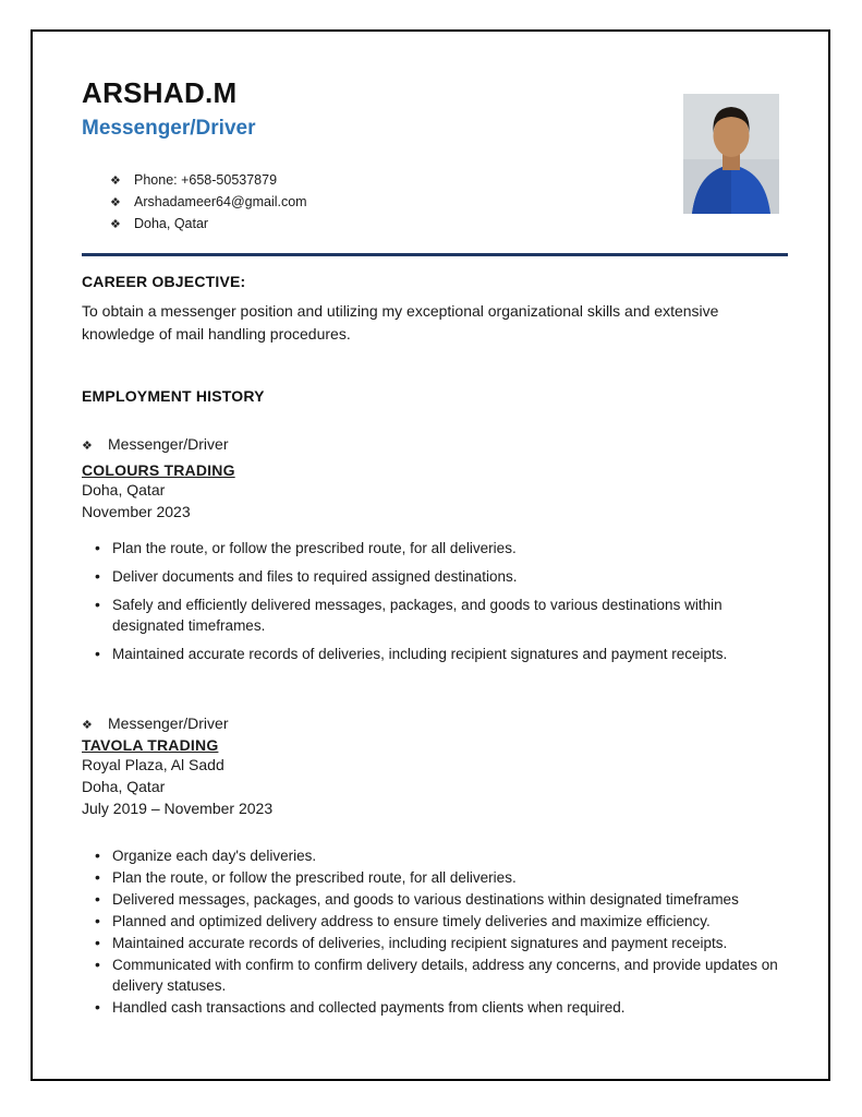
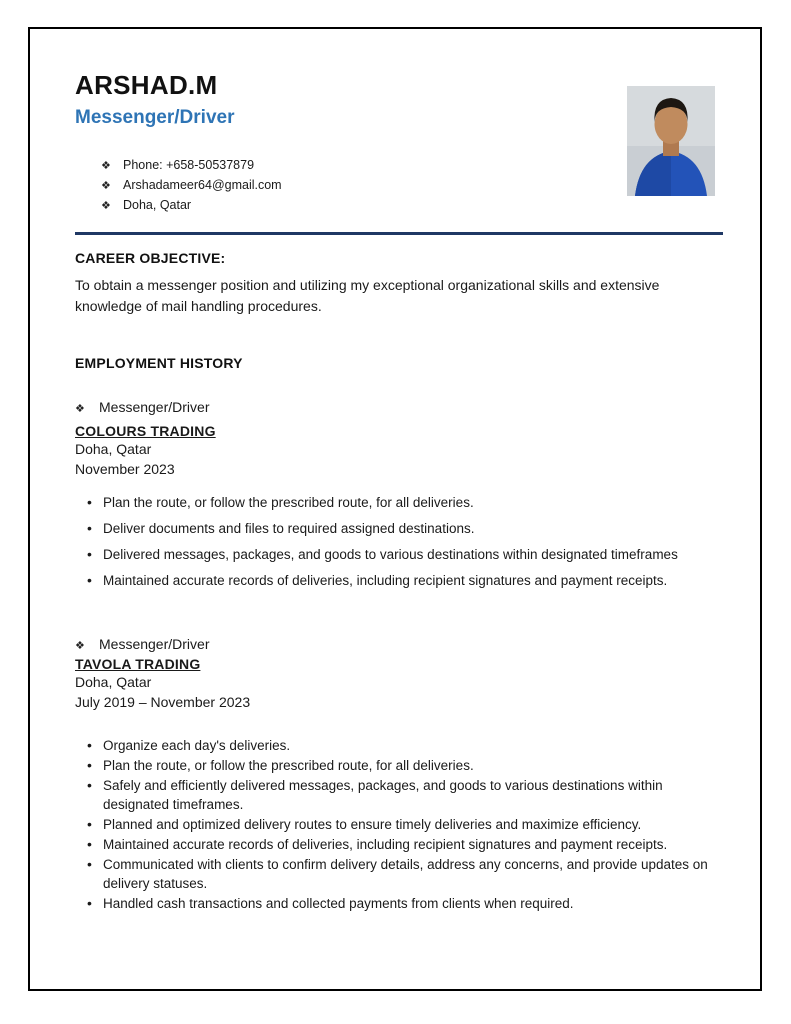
  ARSHAD.M
  Messenger/Driver
  ❖
  Phone: +658-50537879
  ❖
  Arshadameer64@gmail.com
  ❖
  Doha, Qatar
  CAREER OBJECTIVE:
  To obtain a messenger position and utilizing my exceptional organizational skills and extensive knowledge of mail handling procedures.
  EMPLOYMENT HISTORY
  ❖
  Messenger/Driver
  COLOURS TRADING
  Doha, Qatar
  November 2023
  •
  Plan the route, or follow the prescribed route, for all deliveries.
  •
  Deliver documents and files to required assigned destinations.
  •
- Safely and efficiently delivered messages, packages, and goods to various destinations within designated timeframes.
+ Delivered messages, packages, and goods to various destinations within designated timeframes
  •
  Maintained accurate records of deliveries, including recipient signatures and payment receipts.
  ❖
  Messenger/Driver
  TAVOLA TRADING
- Royal Plaza, Al Sadd
  Doha, Qatar
  July 2019 – November 2023
  •
  Organize each day's deliveries.
  •
  Plan the route, or follow the prescribed route, for all deliveries.
  •
- Delivered messages, packages, and goods to various destinations within designated timeframes
+ Safely and efficiently delivered messages, packages, and goods to various destinations within designated timeframes.
  •
- Planned and optimized delivery address to ensure timely deliveries and maximize efficiency.
+ Planned and optimized delivery routes to ensure timely deliveries and maximize efficiency.
  •
  Maintained accurate records of deliveries, including recipient signatures and payment receipts.
  •
- Communicated with confirm to confirm delivery details, address any concerns, and provide updates on delivery statuses.
+ Communicated with clients to confirm delivery details, address any concerns, and provide updates on delivery statuses.
  •
  Handled cash transactions and collected payments from clients when required.
